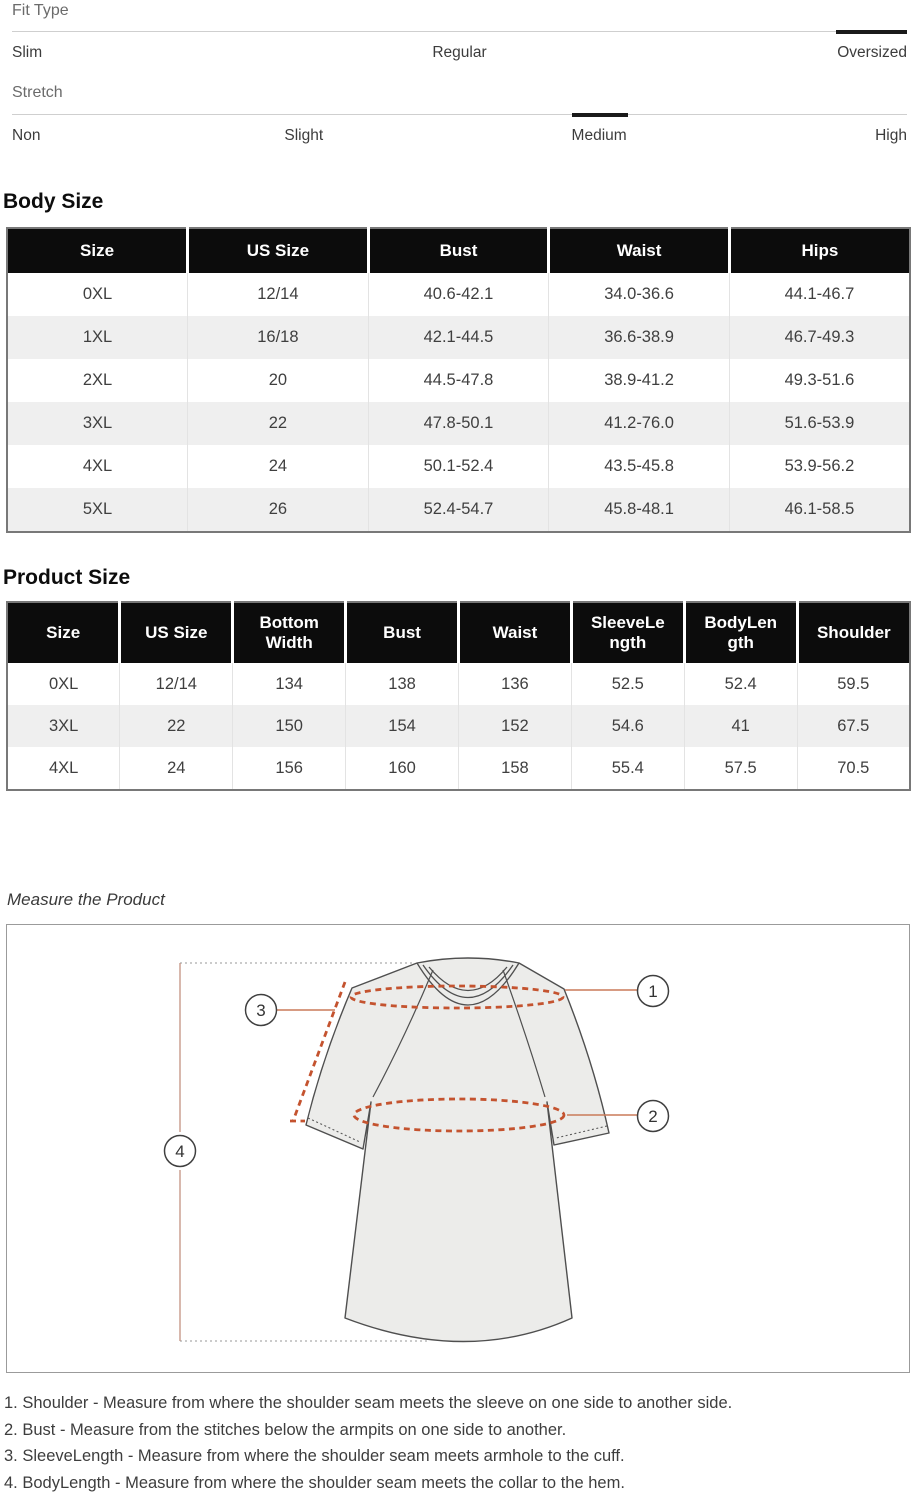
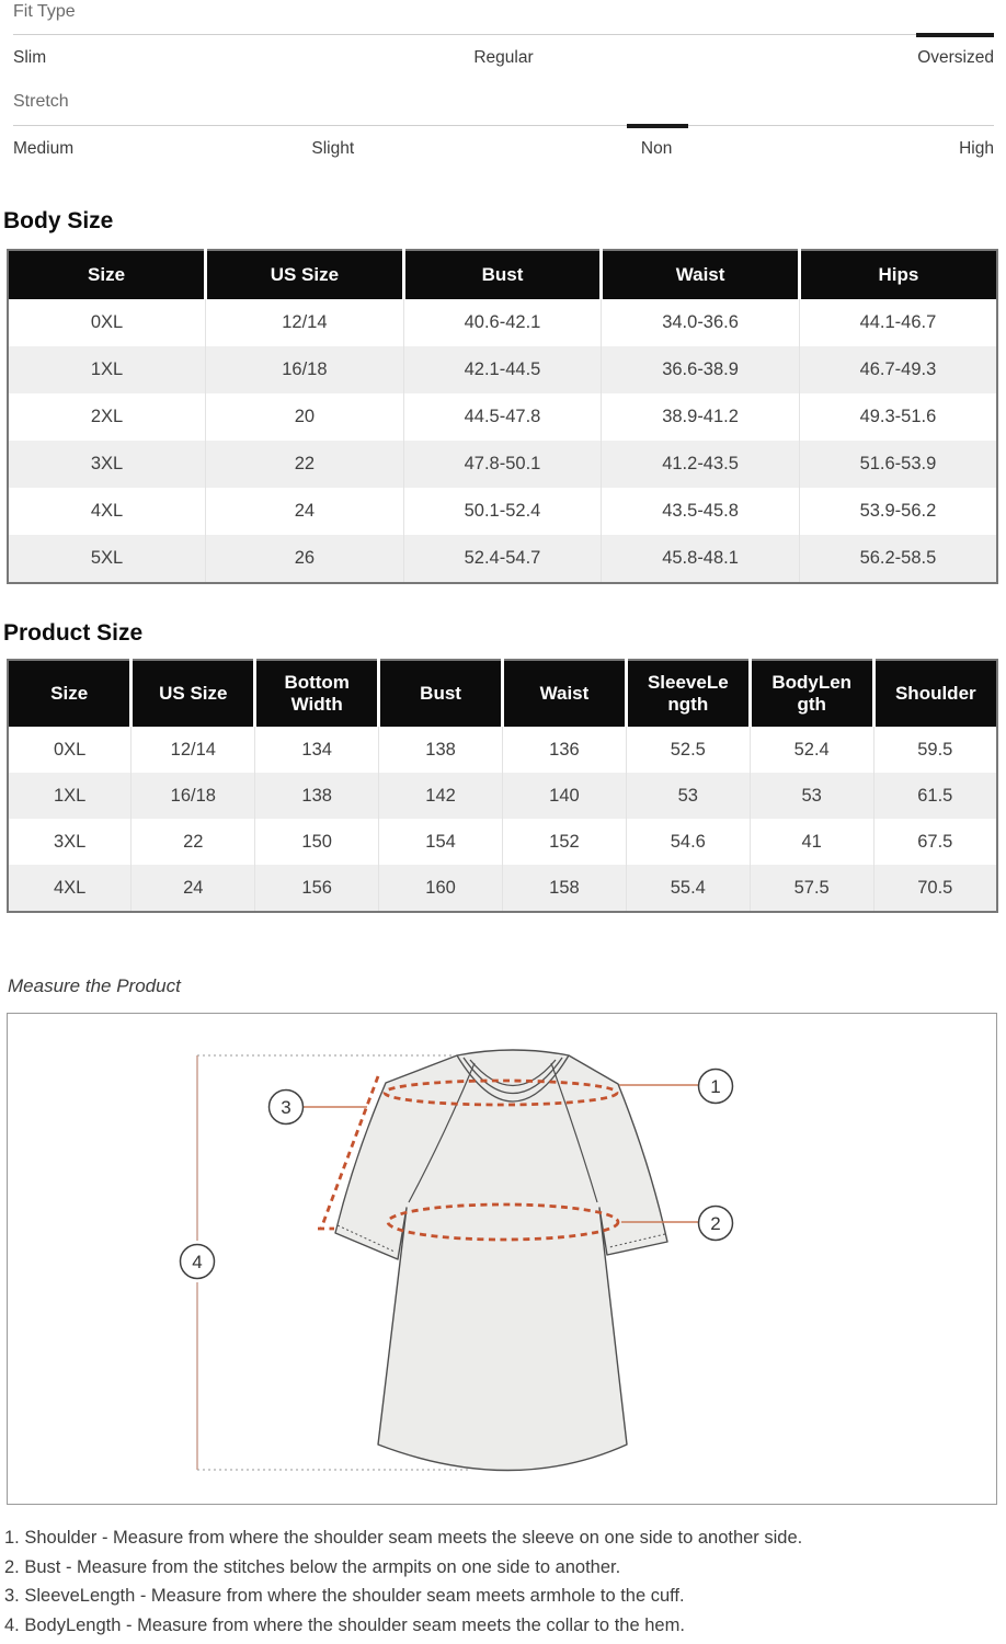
  Fit Type
  Slim
  Regular
  Oversized
  Stretch
- Non
+ Medium
  Slight
- Medium
+ Non
  High
  Body Size
  Size	US Size	Bust	Waist	Hips
  0XL	12/14	40.6-42.1	34.0-36.6	44.1-46.7
  1XL	16/18	42.1-44.5	36.6-38.9	46.7-49.3
  2XL	20	44.5-47.8	38.9-41.2	49.3-51.6
- 3XL	22	47.8-50.1	41.2-76.0	51.6-53.9
+ 3XL	22	47.8-50.1	41.2-43.5	51.6-53.9
  4XL	24	50.1-52.4	43.5-45.8	53.9-56.2
- 5XL	26	52.4-54.7	45.8-48.1	46.1-58.5
+ 5XL	26	52.4-54.7	45.8-48.1	56.2-58.5
  Product Size
  Size	US Size	Bottom Width	Bust	Waist	SleeveLe ngth	BodyLen gth	Shoulder
  0XL	12/14	134	138	136	52.5	52.4	59.5
+ 1XL	16/18	138	142	140	53	53	61.5
  3XL	22	150	154	152	54.6	41	67.5
  4XL	24	156	160	158	55.4	57.5	70.5
  Measure the Product
  1
  2
  3
  4
  1. Shoulder - Measure from where the shoulder seam meets the sleeve on one side to another side.
  2. Bust - Measure from the stitches below the armpits on one side to another.
  3. SleeveLength - Measure from where the shoulder seam meets armhole to the cuff.
  4. BodyLength - Measure from where the shoulder seam meets the collar to the hem.
